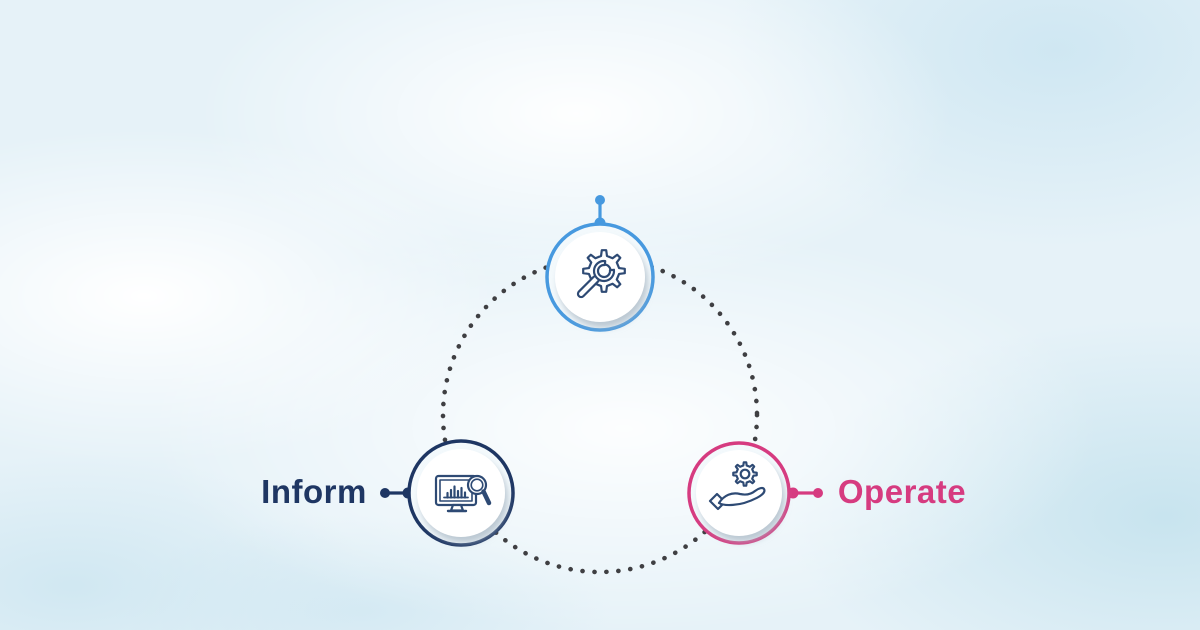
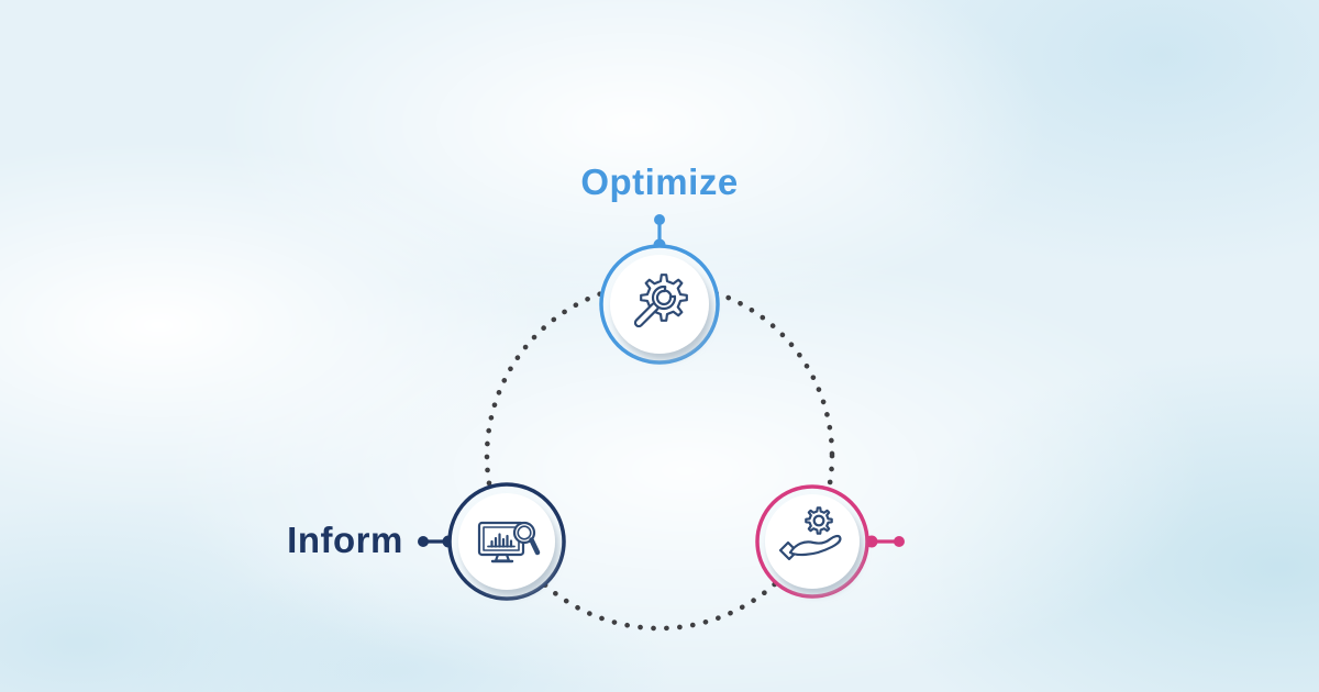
+ Optimize
  Inform
- Operate
